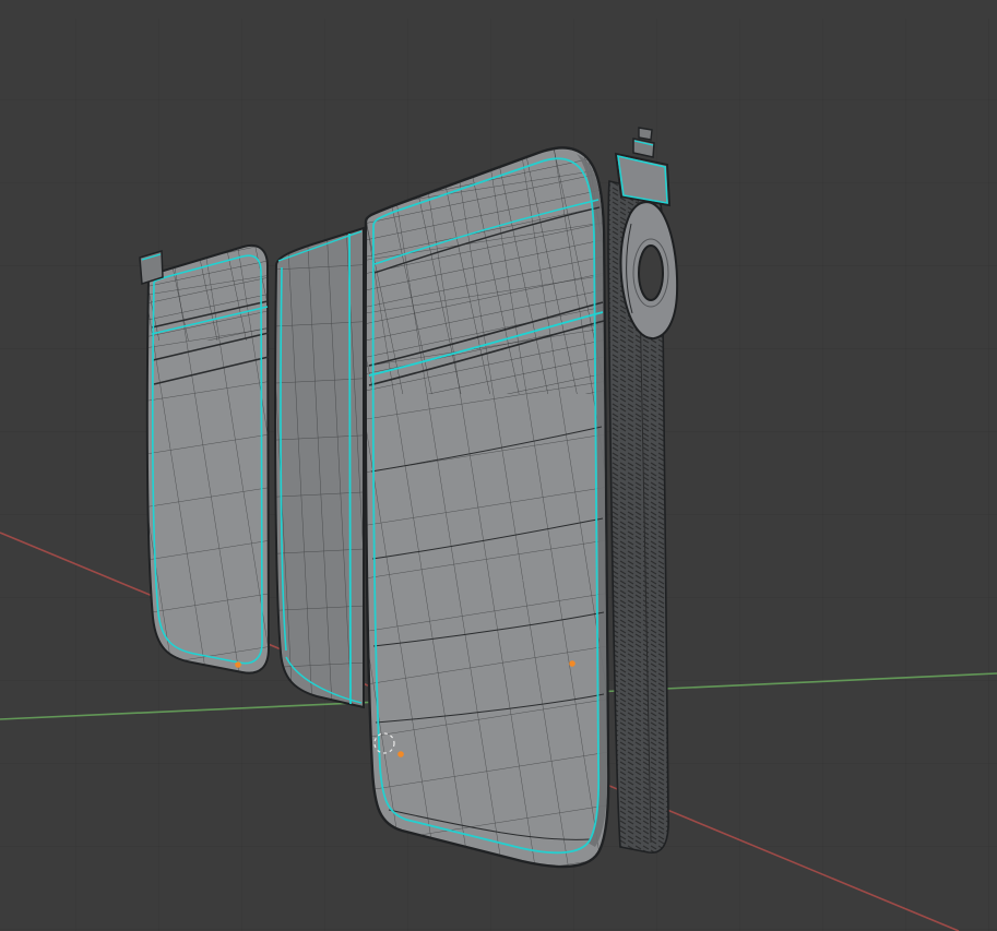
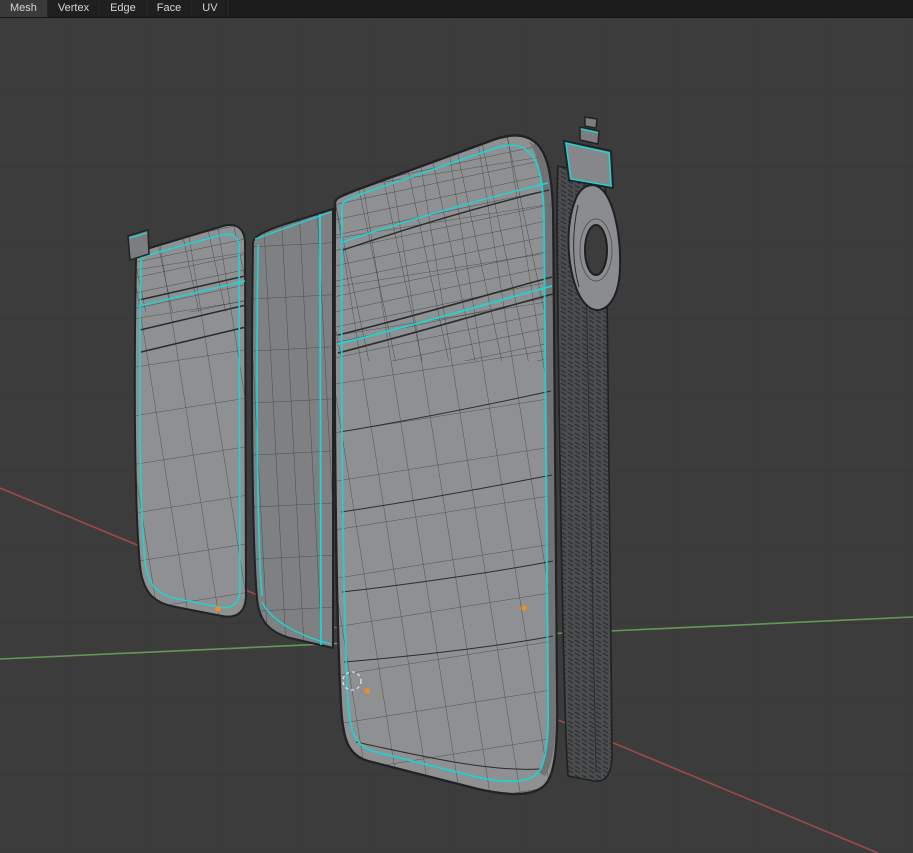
+ Mesh
+ Vertex
+ Edge
+ Face
+ UV
